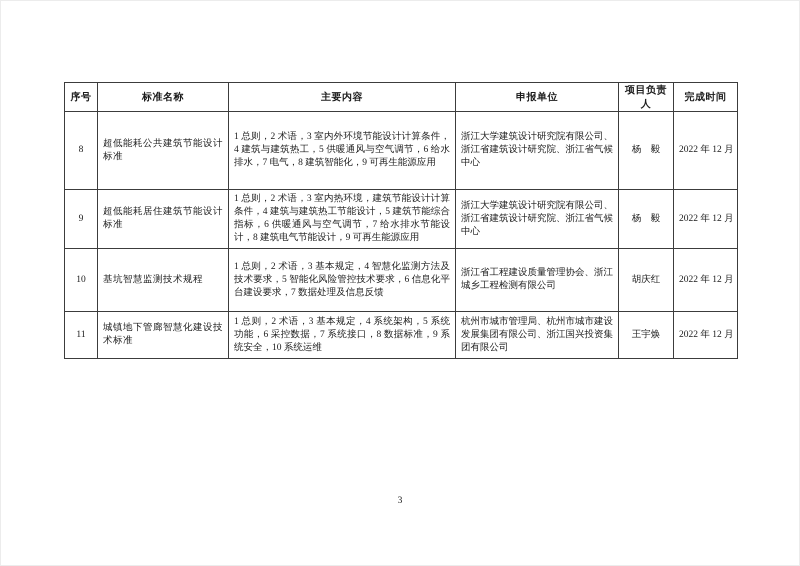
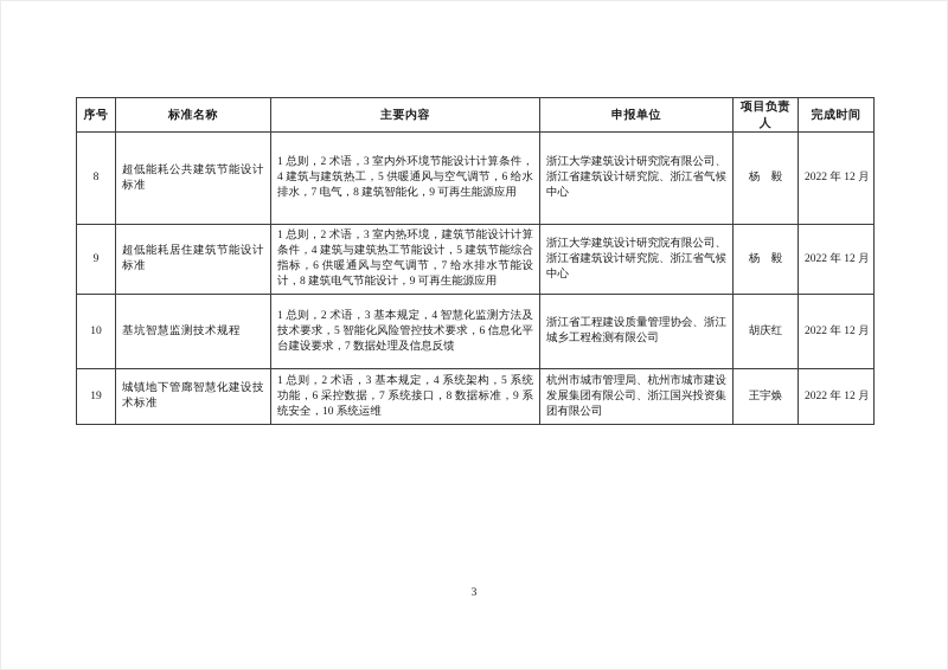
  序号	标准名称	主要内容	申报单位	项目负责人	完成时间
  8	超低能耗公共建筑节能设计标准	1 总则，2 术语，3 室内外环境节能设计计算条件，4 建筑与建筑热工，5 供暖通风与空气调节，6 给水排水，7 电气，8 建筑智能化，9 可再生能源应用	浙江大学建筑设计研究院有限公司、浙江省建筑设计研究院、浙江省气候中心	杨 毅	2022 年 12 月
  9	超低能耗居住建筑节能设计标准	1 总则，2 术语，3 室内热环境，建筑节能设计计算条件，4 建筑与建筑热工节能设计，5 建筑节能综合指标，6 供暖通风与空气调节，7 给水排水节能设计，8 建筑电气节能设计，9 可再生能源应用	浙江大学建筑设计研究院有限公司、浙江省建筑设计研究院、浙江省气候中心	杨 毅	2022 年 12 月
  10	基坑智慧监测技术规程	1 总则，2 术语，3 基本规定，4 智慧化监测方法及技术要求，5 智能化风险管控技术要求，6 信息化平台建设要求，7 数据处理及信息反馈	浙江省工程建设质量管理协会、浙江城乡工程检测有限公司	胡庆红	2022 年 12 月
- 11	城镇地下管廊智慧化建设技术标准	1 总则，2 术语，3 基本规定，4 系统架构，5 系统功能，6 采控数据，7 系统接口，8 数据标准，9 系统安全，10 系统运维	杭州市城市管理局、杭州市城市建设发展集团有限公司、浙江国兴投资集团有限公司	王宇焕	2022 年 12 月
+ 19	城镇地下管廊智慧化建设技术标准	1 总则，2 术语，3 基本规定，4 系统架构，5 系统功能，6 采控数据，7 系统接口，8 数据标准，9 系统安全，10 系统运维	杭州市城市管理局、杭州市城市建设发展集团有限公司、浙江国兴投资集团有限公司	王宇焕	2022 年 12 月
  3
